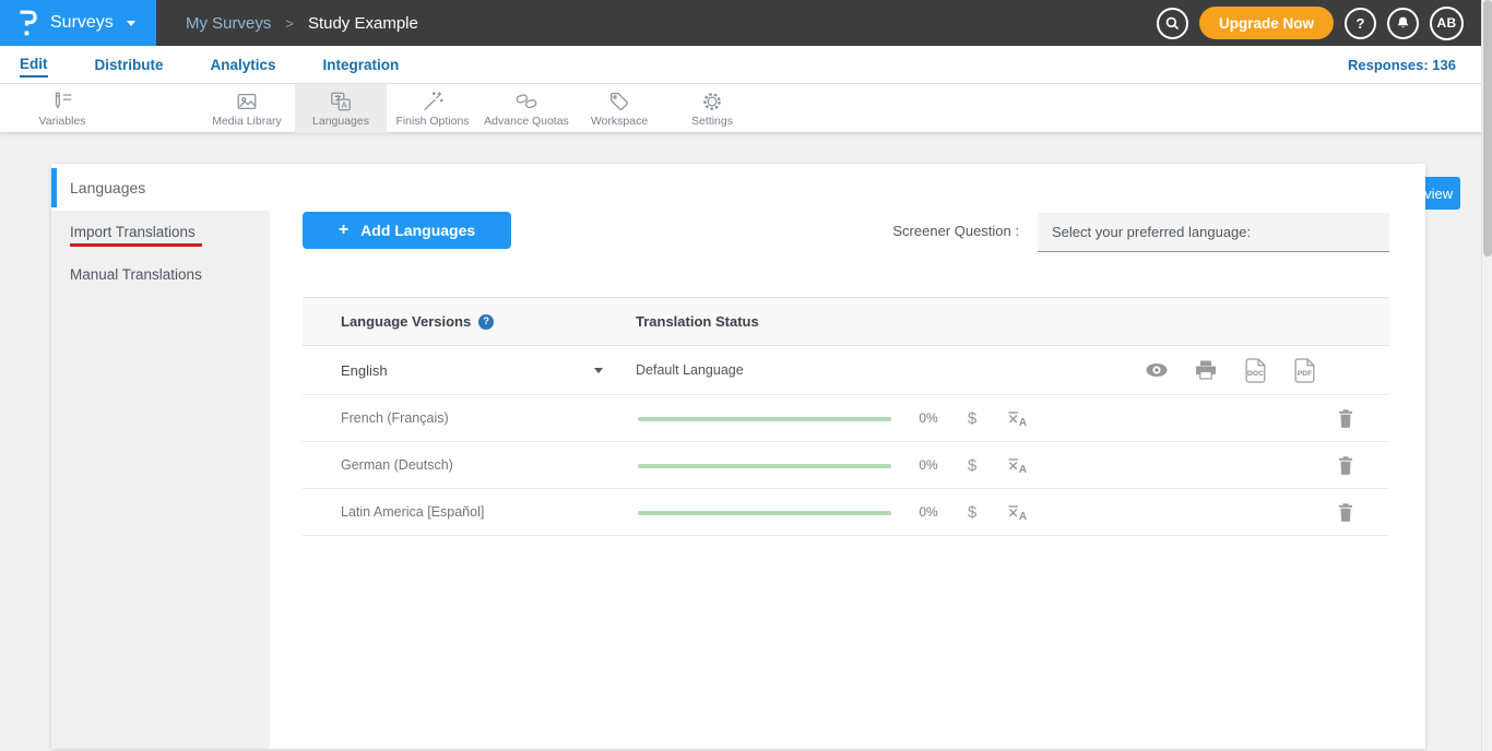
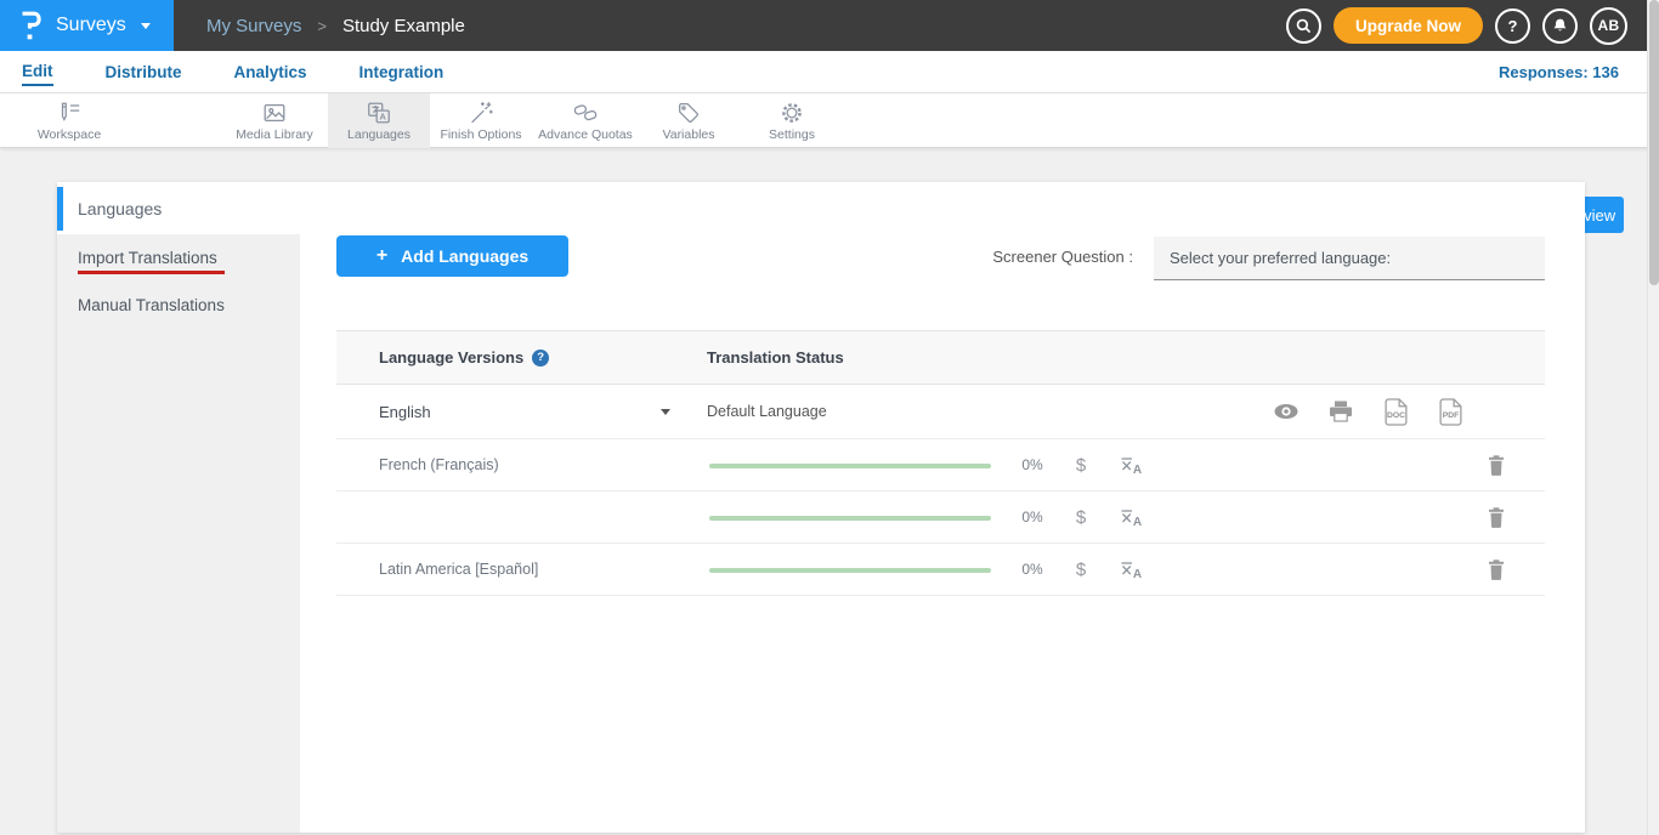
  Surveys
  My Surveys
  >
  Study Example
  Upgrade Now
  ?
  AB
  Edit
  Distribute
  Analytics
  Integration
  Responses: 136
- Variables
+ Workspace
  Media Library
  A
  Languages
  Finish Options
  Advance Quotas
- Workspace
+ Variables
  Settings
  Languages
  Import Translations
  Manual Translations
  +
  Add Languages
  Screener Question :
  Select your preferred language:
  Language Versions
  ?
  Translation Status
  English
  Default Language
  French (Français)
  0%
  $
  A
- German (Deutsch)
  0%
  $
  A
  Latin America [Español]
  0%
  $
  A
